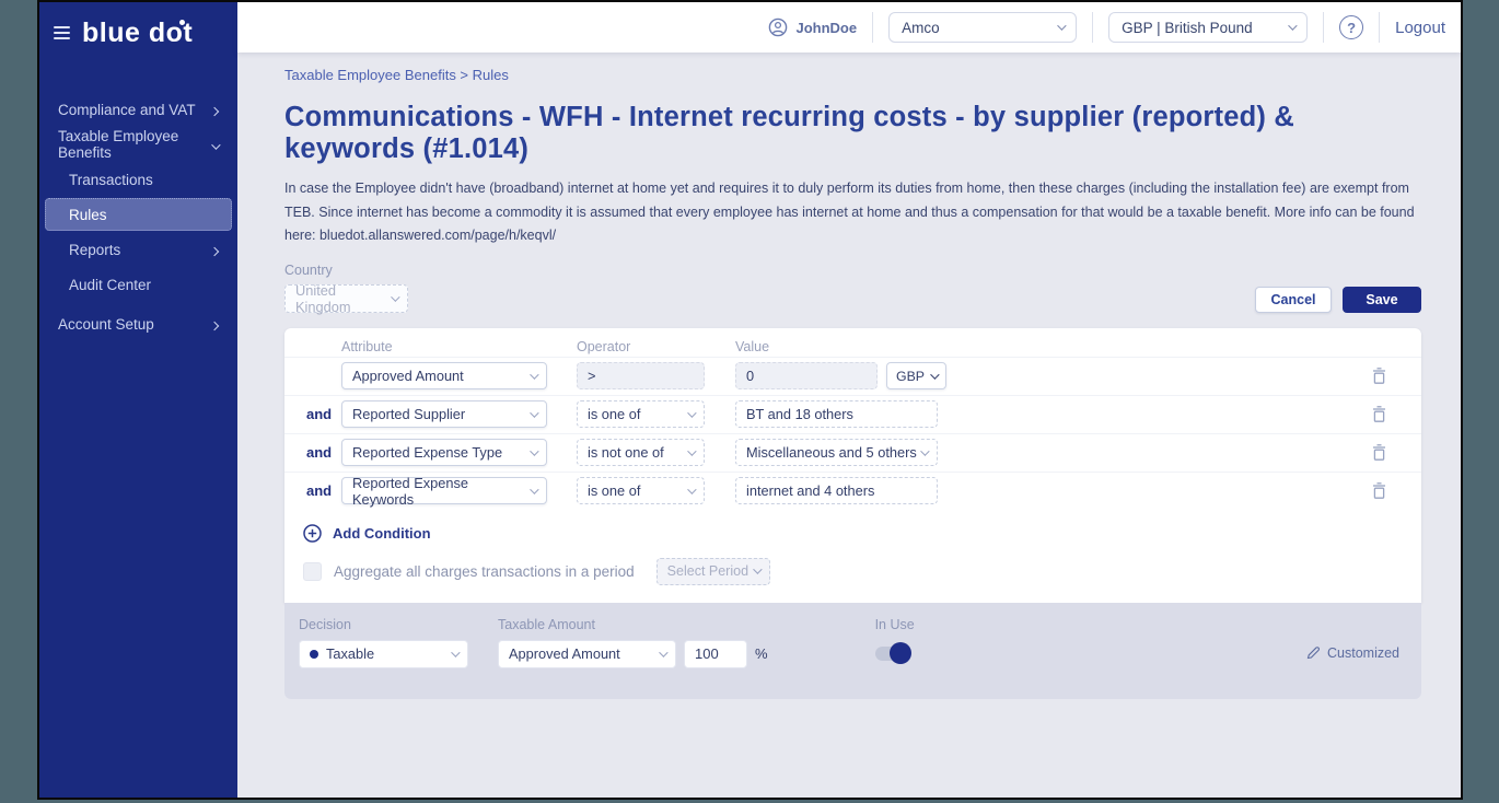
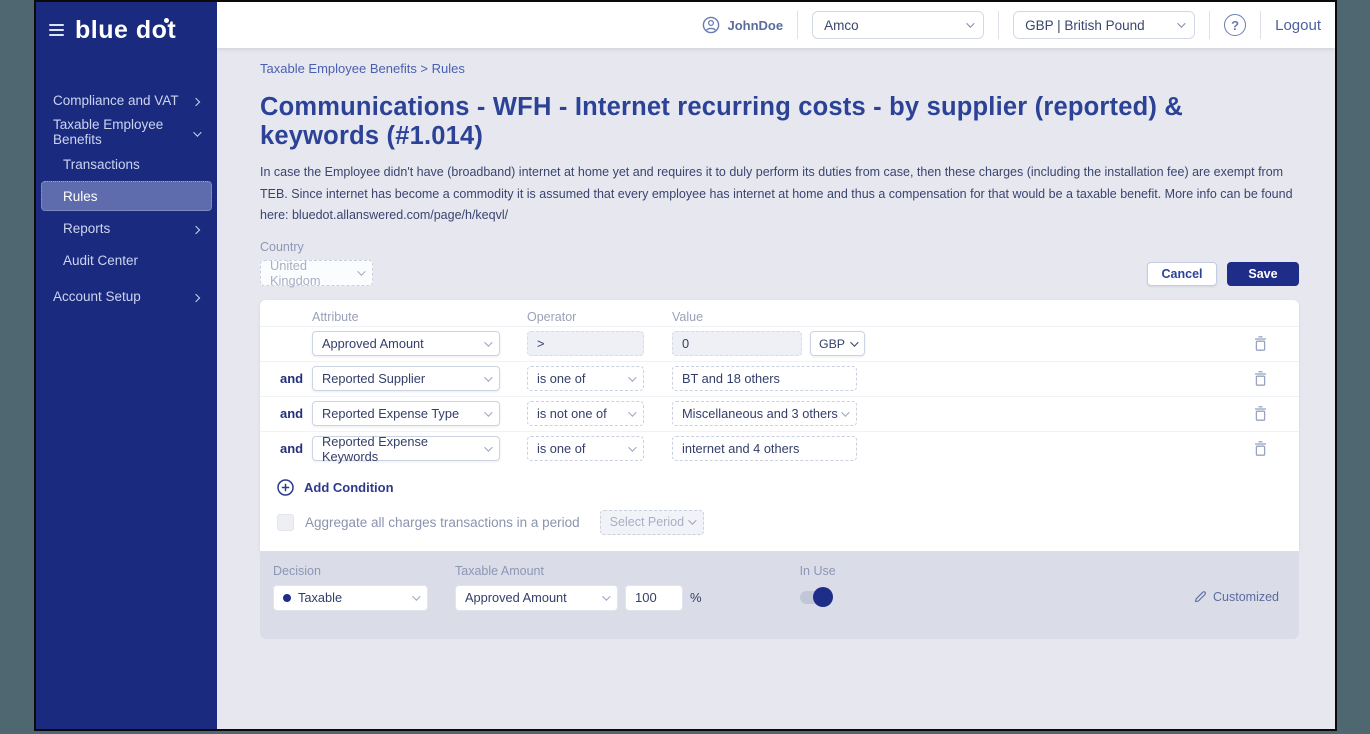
  blue dot
  Compliance and VAT
  Taxable Employee Benefits
  Transactions
  Rules
  Reports
  Audit Center
  Account Setup
  JohnDoe
  Amco
  GBP | British Pound
  ?
  Logout
  Taxable Employee Benefits > Rules
  Communications - WFH - Internet recurring costs - by supplier (reported) & keywords (#1.014)
- In case the Employee didn't have (broadband) internet at home yet and requires it to duly perform its duties from home, then these charges (including the installation fee) are exempt from TEB. Since internet has become a commodity it is assumed that every employee has internet at home and thus a compensation for that would be a taxable benefit. More info can be found here: bluedot.allanswered.com/page/h/keqvl/
+ In case the Employee didn't have (broadband) internet at home yet and requires it to duly perform its duties from case, then these charges (including the installation fee) are exempt from TEB. Since internet has become a commodity it is assumed that every employee has internet at home and thus a compensation for that would be a taxable benefit. More info can be found here: bluedot.allanswered.com/page/h/keqvl/
  Country
  United Kingdom
  Cancel
  Save
  Attribute
  Operator
  Value
  Approved Amount
  >
  0
  GBP
  and
  Reported Supplier
  is one of
  BT and 18 others
  and
  Reported Expense Type
  is not one of
- Miscellaneous and 5 others
+ Miscellaneous and 3 others
  and
  Reported Expense Keywords
  is one of
  internet and 4 others
  Add Condition
  Aggregate all charges transactions in a period
  Select Period
  Decision
  Taxable
  Taxable Amount
  Approved Amount
  100
  %
  In Use
  Customized
